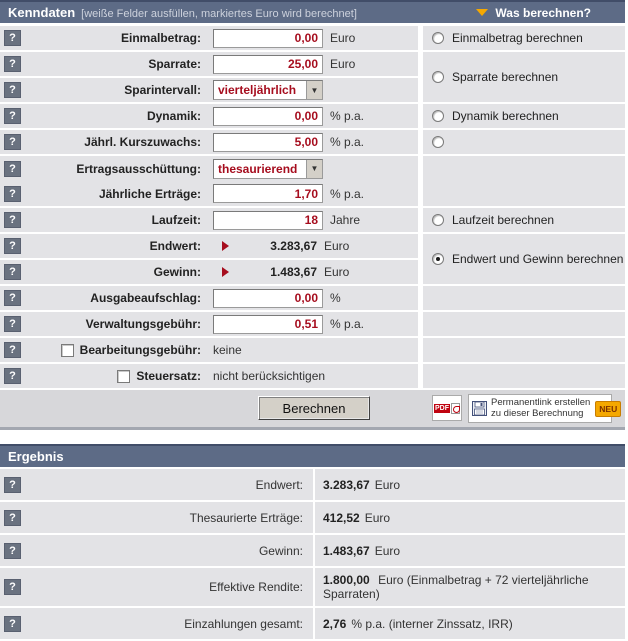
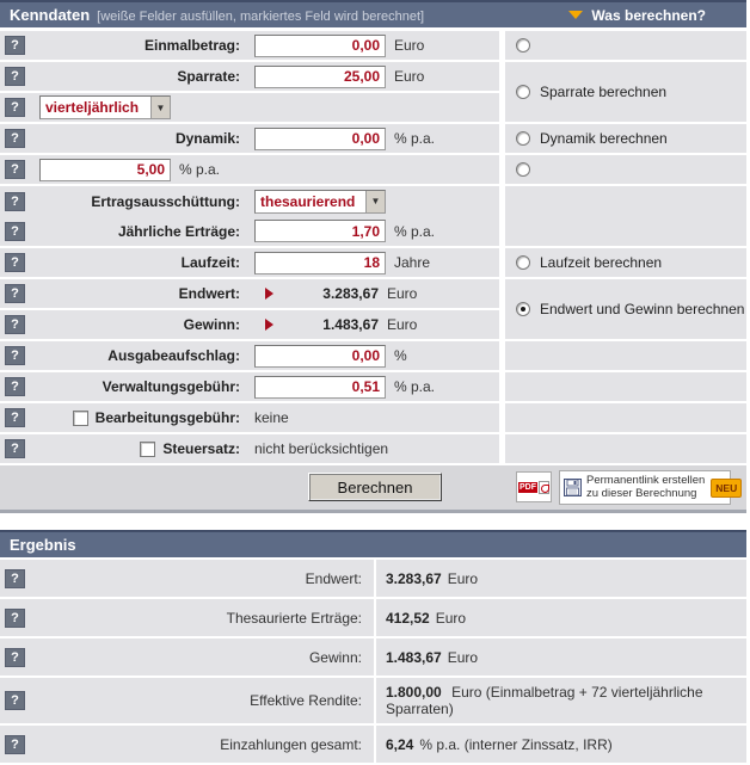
  Kenndaten
- [weiße Felder ausfüllen, markiertes Euro wird berechnet]
+ [weiße Felder ausfüllen, markiertes Feld wird berechnet]
  Was berechnen?
  ?
  Einmalbetrag:
  0,00
  Euro
  ?
  Sparrate:
  25,00
  Euro
  ?
- Sparintervall:
  vierteljährlich
  ▼
  ?
  Dynamik:
  0,00
  % p.a.
  ?
- Jährl. Kurszuwachs:
  5,00
  % p.a.
  ?
  Ertragsausschüttung:
  thesaurierend
  ▼
  ?
  Jährliche Erträge:
  1,70
  % p.a.
  ?
  Laufzeit:
  18
  Jahre
  ?
  Endwert:
  3.283,67
  Euro
  ?
  Gewinn:
  1.483,67
  Euro
  ?
  Ausgabeaufschlag:
  0,00
  %
  ?
  Verwaltungsgebühr:
  0,51
  % p.a.
  ?
  Bearbeitungsgebühr:
  keine
  ?
  Steuersatz:
  nicht berücksichtigen
- Einmalbetrag berechnen
  Sparrate berechnen
  Dynamik berechnen
  Laufzeit berechnen
  Endwert und Gewinn berechnen
  Berechnen
  Permanentlink erstellen
  zu dieser Berechnung
  NEU
  Ergebnis
  ?
  Endwert:
  3.283,67
  Euro
  ?
  Thesaurierte Erträge:
  412,52
  Euro
  ?
  Gewinn:
  1.483,67
  Euro
  ?
  Effektive Rendite:
  1.800,00 Euro (Einmalbetrag + 72 vierteljährliche Sparraten)
  ?
  Einzahlungen gesamt:
- 2,76
+ 6,24
  % p.a. (interner Zinssatz, IRR)
